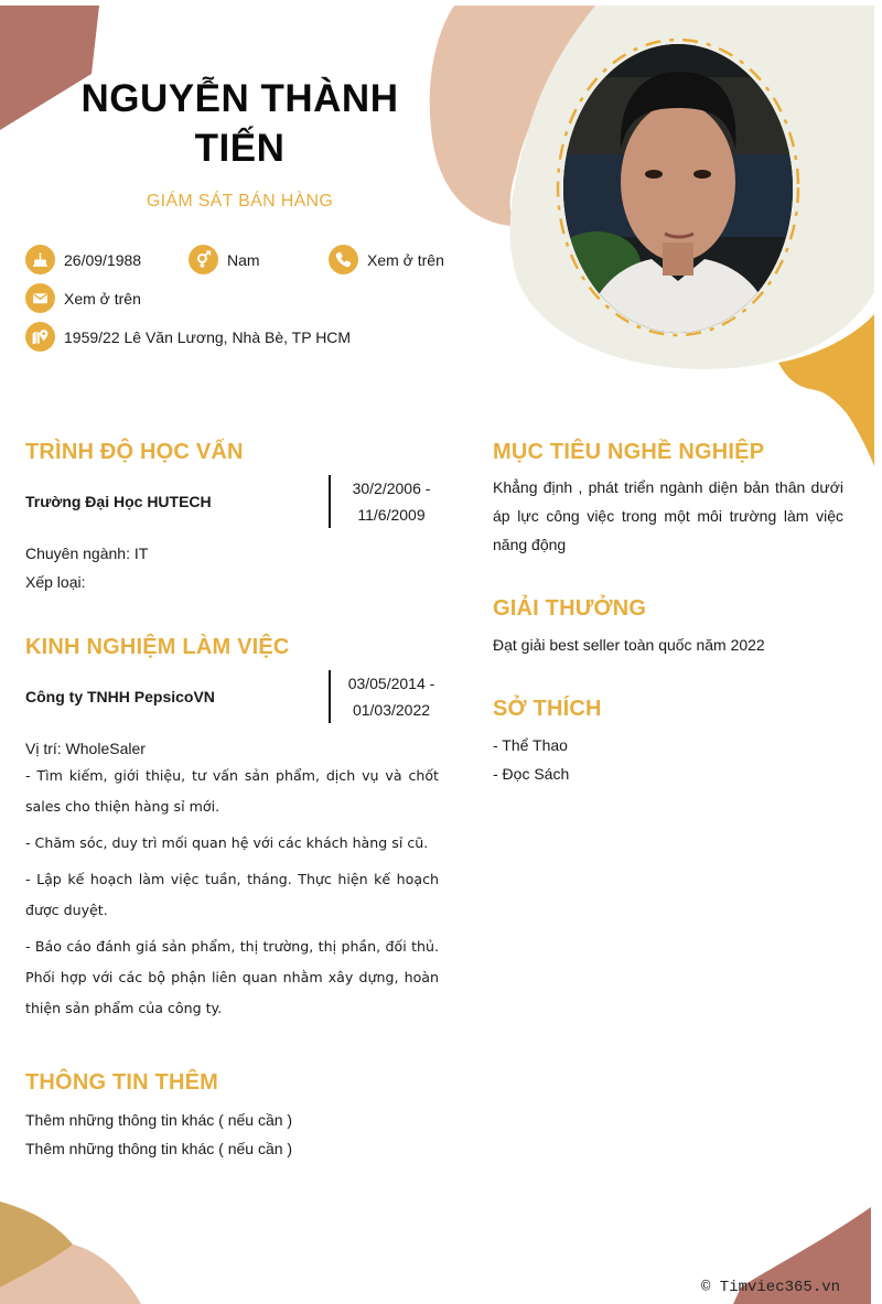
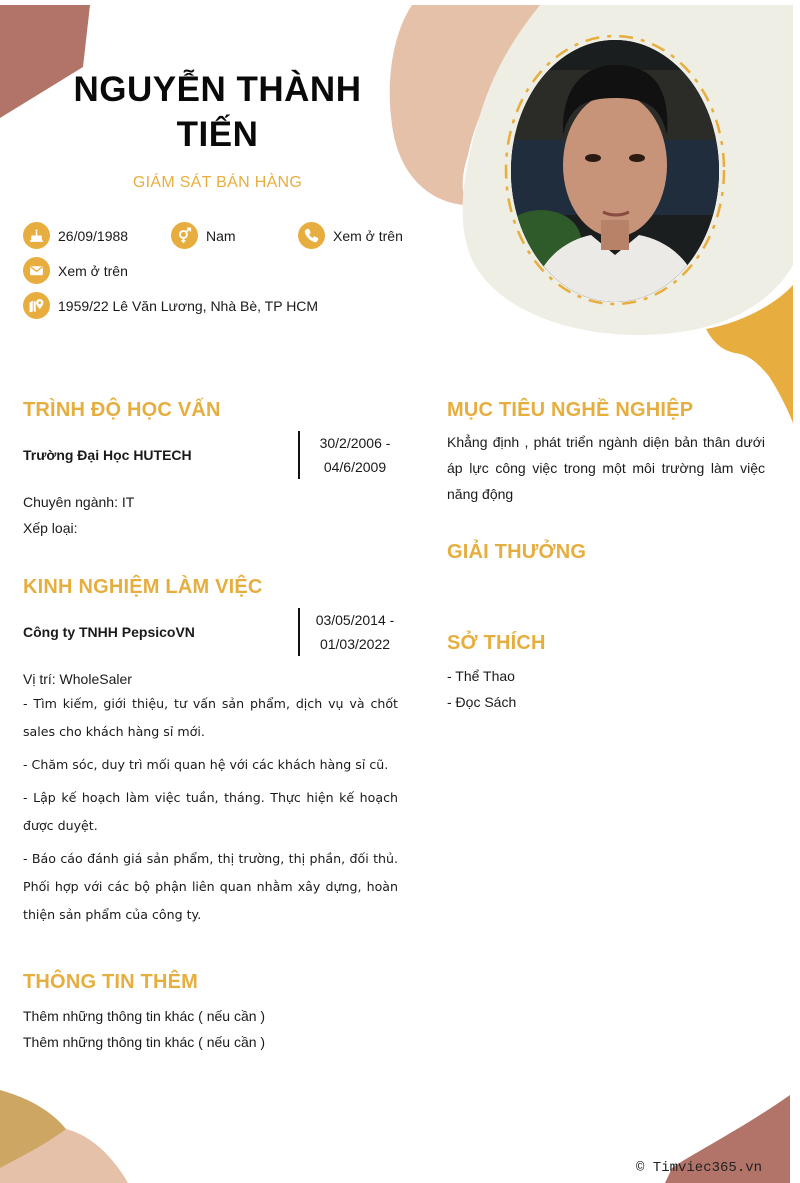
  NGUYỄN THÀNH
  TIẾN
  GIÁM SÁT BÁN HÀNG
  26/09/1988
  Nam
  Xem ở trên
  Xem ở trên
  1959/22 Lê Văn Lương, Nhà Bè, TP HCM
  TRÌNH ĐỘ HỌC VẤN
  Trường Đại Học HUTECH
  30/2/2006 -
- 11/6/2009
+ 04/6/2009
  Chuyên ngành: IT
  Xếp loại:
  KINH NGHIỆM LÀM VIỆC
  Công ty TNHH PepsicoVN
  03/05/2014 -
  01/03/2022
  Vị trí: WholeSaler
- - Tìm kiếm, giới thiệu, tư vấn sản phẩm, dịch vụ và chốt sales cho thiện hàng sỉ mới.
+ - Tìm kiếm, giới thiệu, tư vấn sản phẩm, dịch vụ và chốt sales cho khách hàng sỉ mới.
  - Chăm sóc, duy trì mối quan hệ với các khách hàng sỉ cũ.
  - Lập kế hoạch làm việc tuần, tháng. Thực hiện kế hoạch được duyệt.
  - Báo cáo đánh giá sản phẩm, thị trường, thị phần, đối thủ. Phối hợp với các bộ phận liên quan nhằm xây dựng, hoàn thiện sản phẩm của công ty.
  THÔNG TIN THÊM
  Thêm những thông tin khác ( nếu cần )
  Thêm những thông tin khác ( nếu cần )
  MỤC TIÊU NGHỀ NGHIỆP
  Khẳng định , phát triển ngành diện bản thân dưới áp lực công việc trong một môi trường làm việc năng động
  GIẢI THƯỞNG
- Đạt giải best seller toàn quốc năm 2022
  SỞ THÍCH
  - Thể Thao
  - Đọc Sách
  © Timviec365.vn
